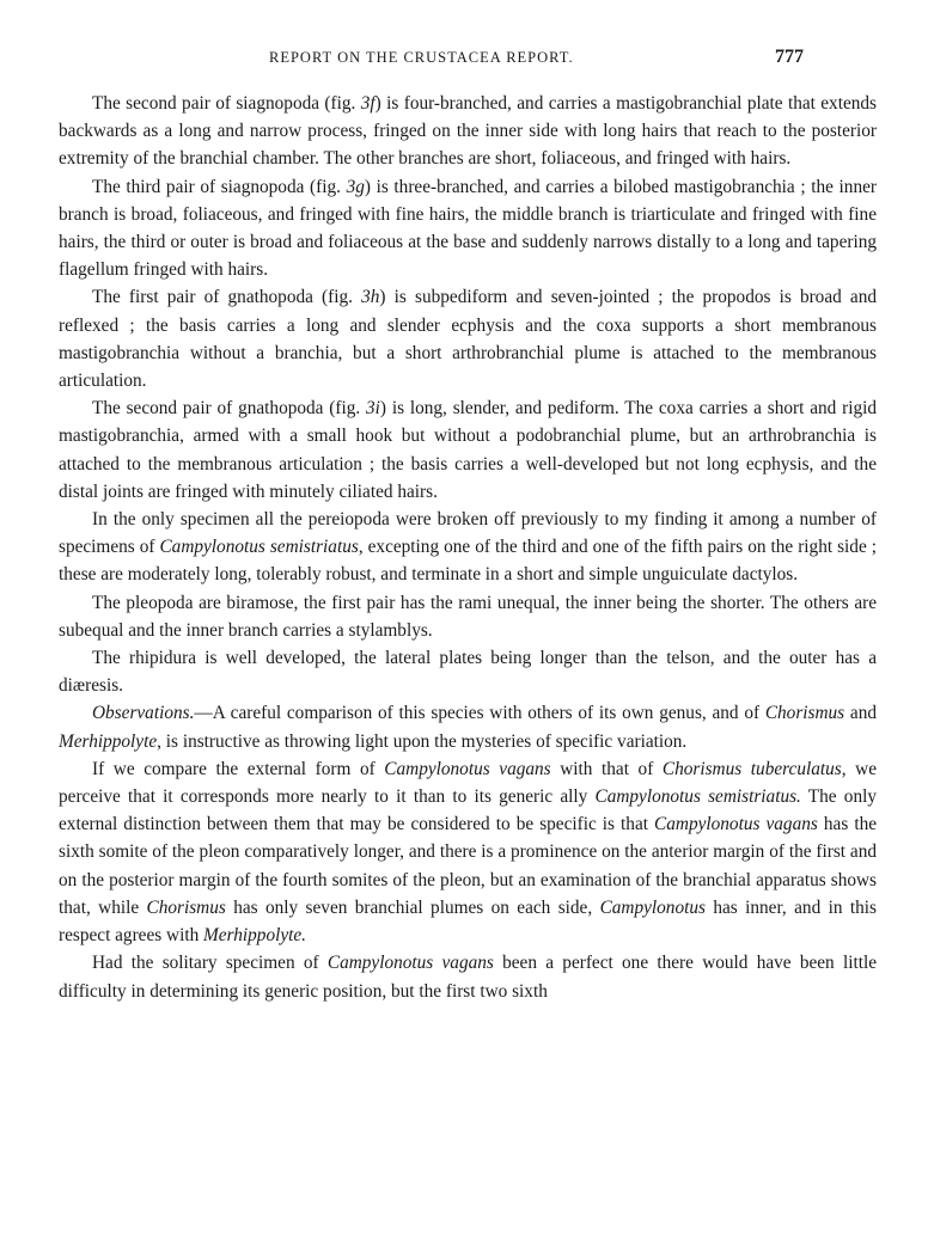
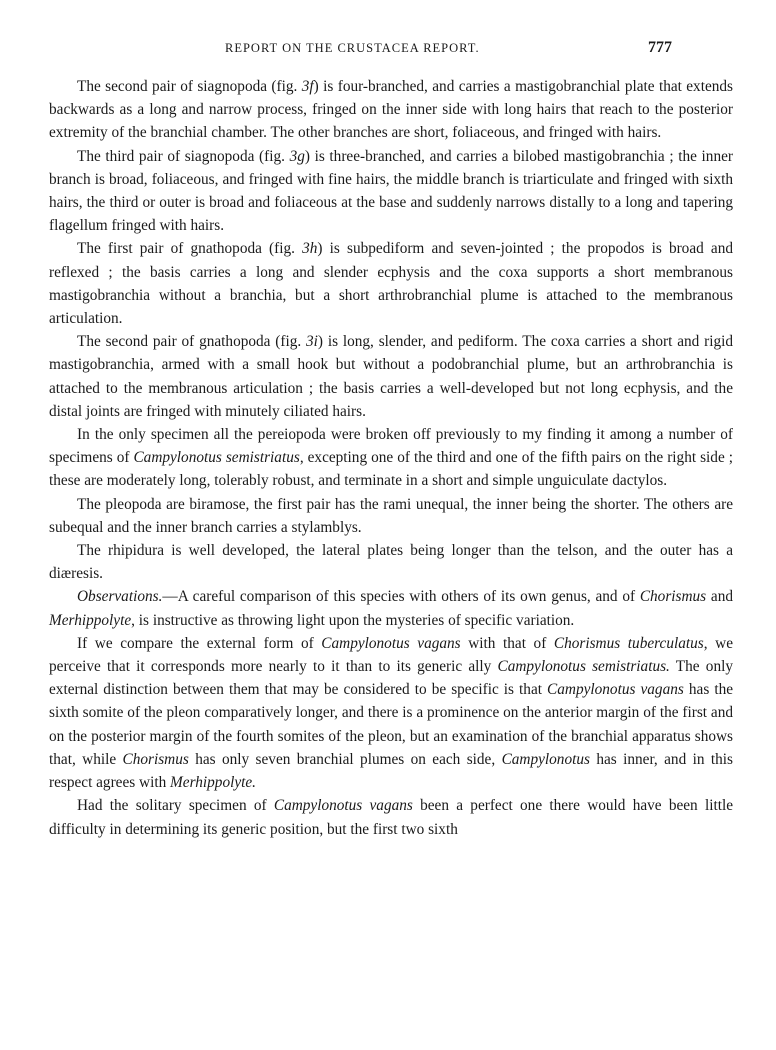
  REPORT ON THE CRUSTACEA REPORT.
  777
  The second pair of siagnopoda (fig. 3f) is four-branched, and carries a mastigobranchial plate that extends backwards as a long and narrow process, fringed on the inner side with long hairs that reach to the posterior extremity of the branchial chamber. The other branches are short, foliaceous, and fringed with hairs.
- The third pair of siagnopoda (fig. 3g) is three-branched, and carries a bilobed mastigobranchia ; the inner branch is broad, foliaceous, and fringed with fine hairs, the middle branch is triarticulate and fringed with fine hairs, the third or outer is broad and foliaceous at the base and suddenly narrows distally to a long and tapering flagellum fringed with hairs.
+ The third pair of siagnopoda (fig. 3g) is three-branched, and carries a bilobed mastigobranchia ; the inner branch is broad, foliaceous, and fringed with fine hairs, the middle branch is triarticulate and fringed with sixth hairs, the third or outer is broad and foliaceous at the base and suddenly narrows distally to a long and tapering flagellum fringed with hairs.
  The first pair of gnathopoda (fig. 3h) is subpediform and seven-jointed ; the propodos is broad and reflexed ; the basis carries a long and slender ecphysis and the coxa supports a short membranous mastigobranchia without a branchia, but a short arthrobranchial plume is attached to the membranous articulation.
  The second pair of gnathopoda (fig. 3i) is long, slender, and pediform. The coxa carries a short and rigid mastigobranchia, armed with a small hook but without a podobranchial plume, but an arthrobranchia is attached to the membranous articulation ; the basis carries a well-developed but not long ecphysis, and the distal joints are fringed with minutely ciliated hairs.
  In the only specimen all the pereiopoda were broken off previously to my finding it among a number of specimens of Campylonotus semistriatus, excepting one of the third and one of the fifth pairs on the right side ; these are moderately long, tolerably robust, and terminate in a short and simple unguiculate dactylos.
  The pleopoda are biramose, the first pair has the rami unequal, the inner being the shorter. The others are subequal and the inner branch carries a stylamblys.
  The rhipidura is well developed, the lateral plates being longer than the telson, and the outer has a diæresis.
  Observations.—A careful comparison of this species with others of its own genus, and of Chorismus and Merhippolyte, is instructive as throwing light upon the mysteries of specific variation.
  If we compare the external form of Campylonotus vagans with that of Chorismus tuberculatus, we perceive that it corresponds more nearly to it than to its generic ally Campylonotus semistriatus. The only external distinction between them that may be considered to be specific is that Campylonotus vagans has the sixth somite of the pleon comparatively longer, and there is a prominence on the anterior margin of the first and on the posterior margin of the fourth somites of the pleon, but an examination of the branchial apparatus shows that, while Chorismus has only seven branchial plumes on each side, Campylonotus has inner, and in this respect agrees with Merhippolyte.
  Had the solitary specimen of Campylonotus vagans been a perfect one there would have been little difficulty in determining its generic position, but the first two sixth
